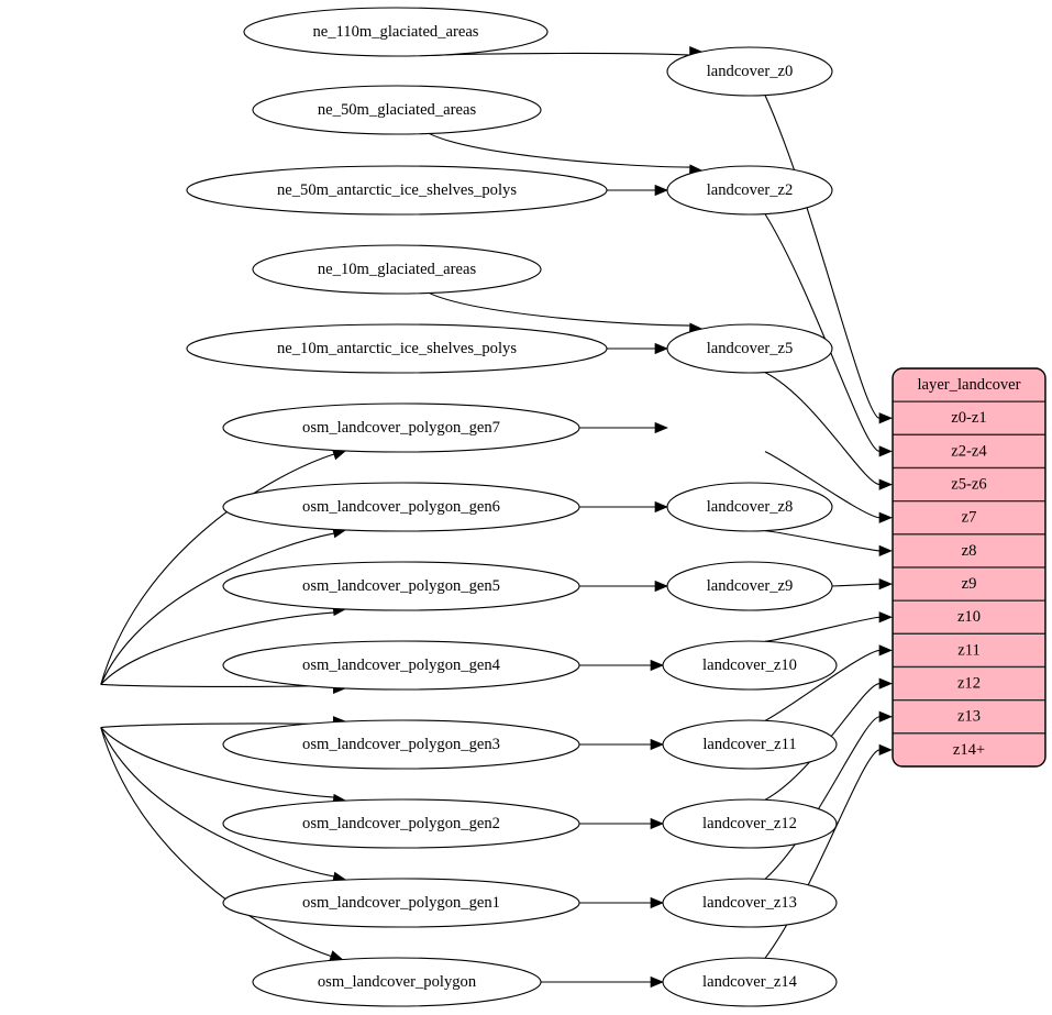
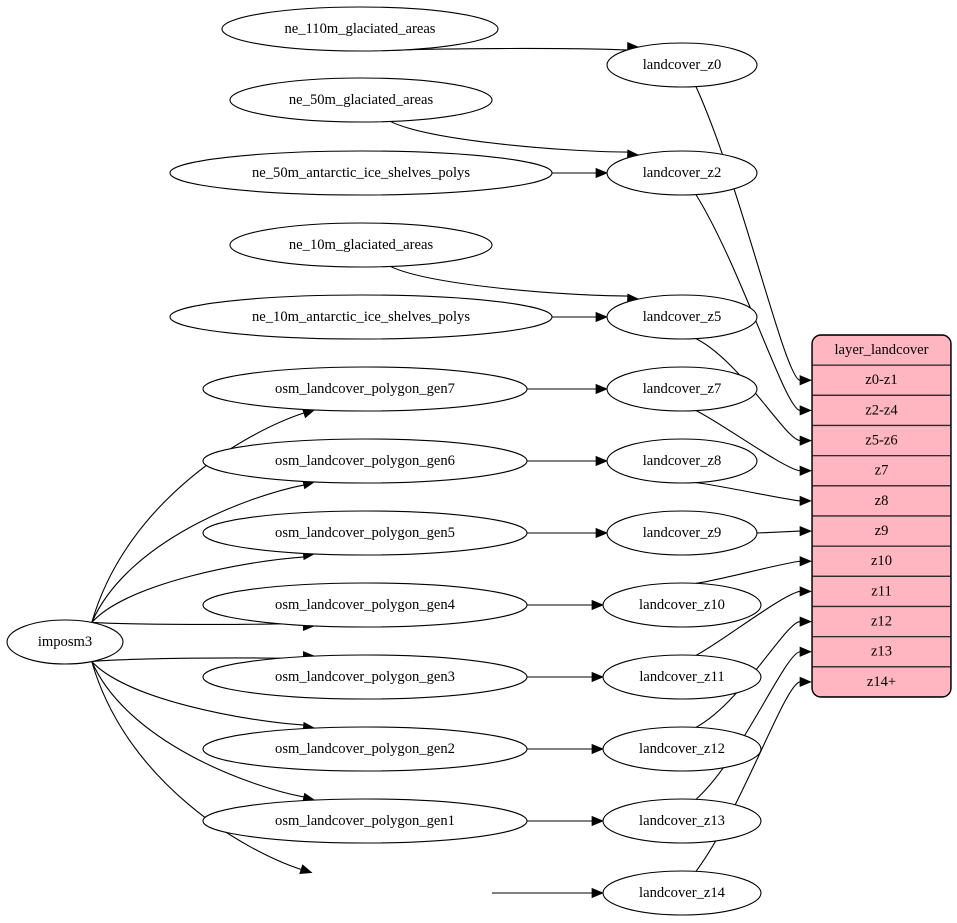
+ imposm3
  ne_110m_glaciated_areas
  ne_50m_glaciated_areas
  ne_50m_antarctic_ice_shelves_polys
  ne_10m_glaciated_areas
  ne_10m_antarctic_ice_shelves_polys
  osm_landcover_polygon_gen7
  osm_landcover_polygon_gen6
  osm_landcover_polygon_gen5
  osm_landcover_polygon_gen4
  osm_landcover_polygon_gen3
  osm_landcover_polygon_gen2
  osm_landcover_polygon_gen1
- osm_landcover_polygon
  landcover_z0
  landcover_z2
  landcover_z5
+ landcover_z7
  landcover_z8
  landcover_z9
  landcover_z10
  landcover_z11
  landcover_z12
  landcover_z13
  landcover_z14
  layer_landcover
  z0-z1
  z2-z4
  z5-z6
  z7
  z8
  z9
  z10
  z11
  z12
  z13
  z14+
